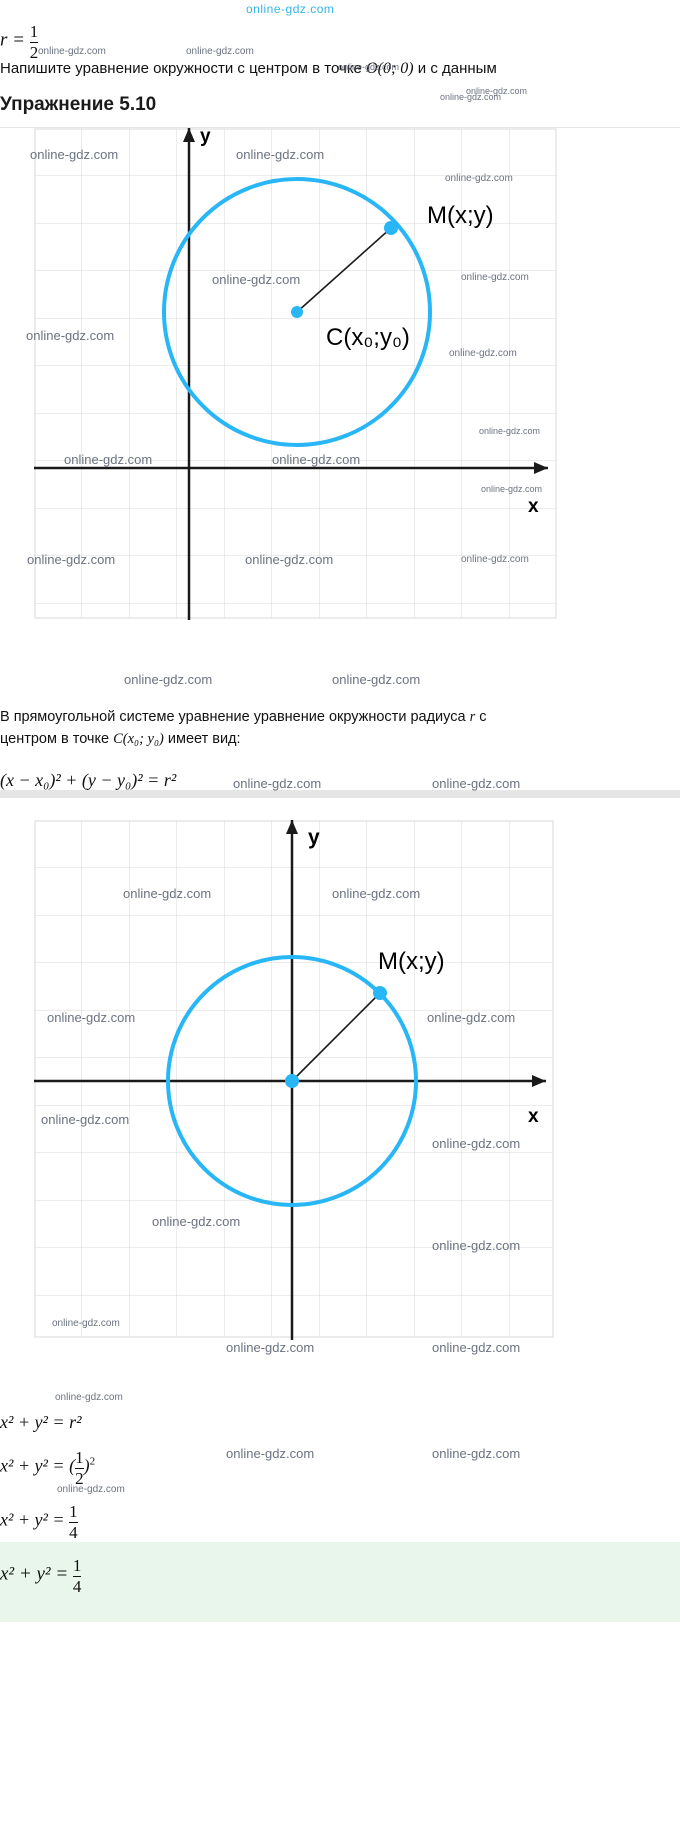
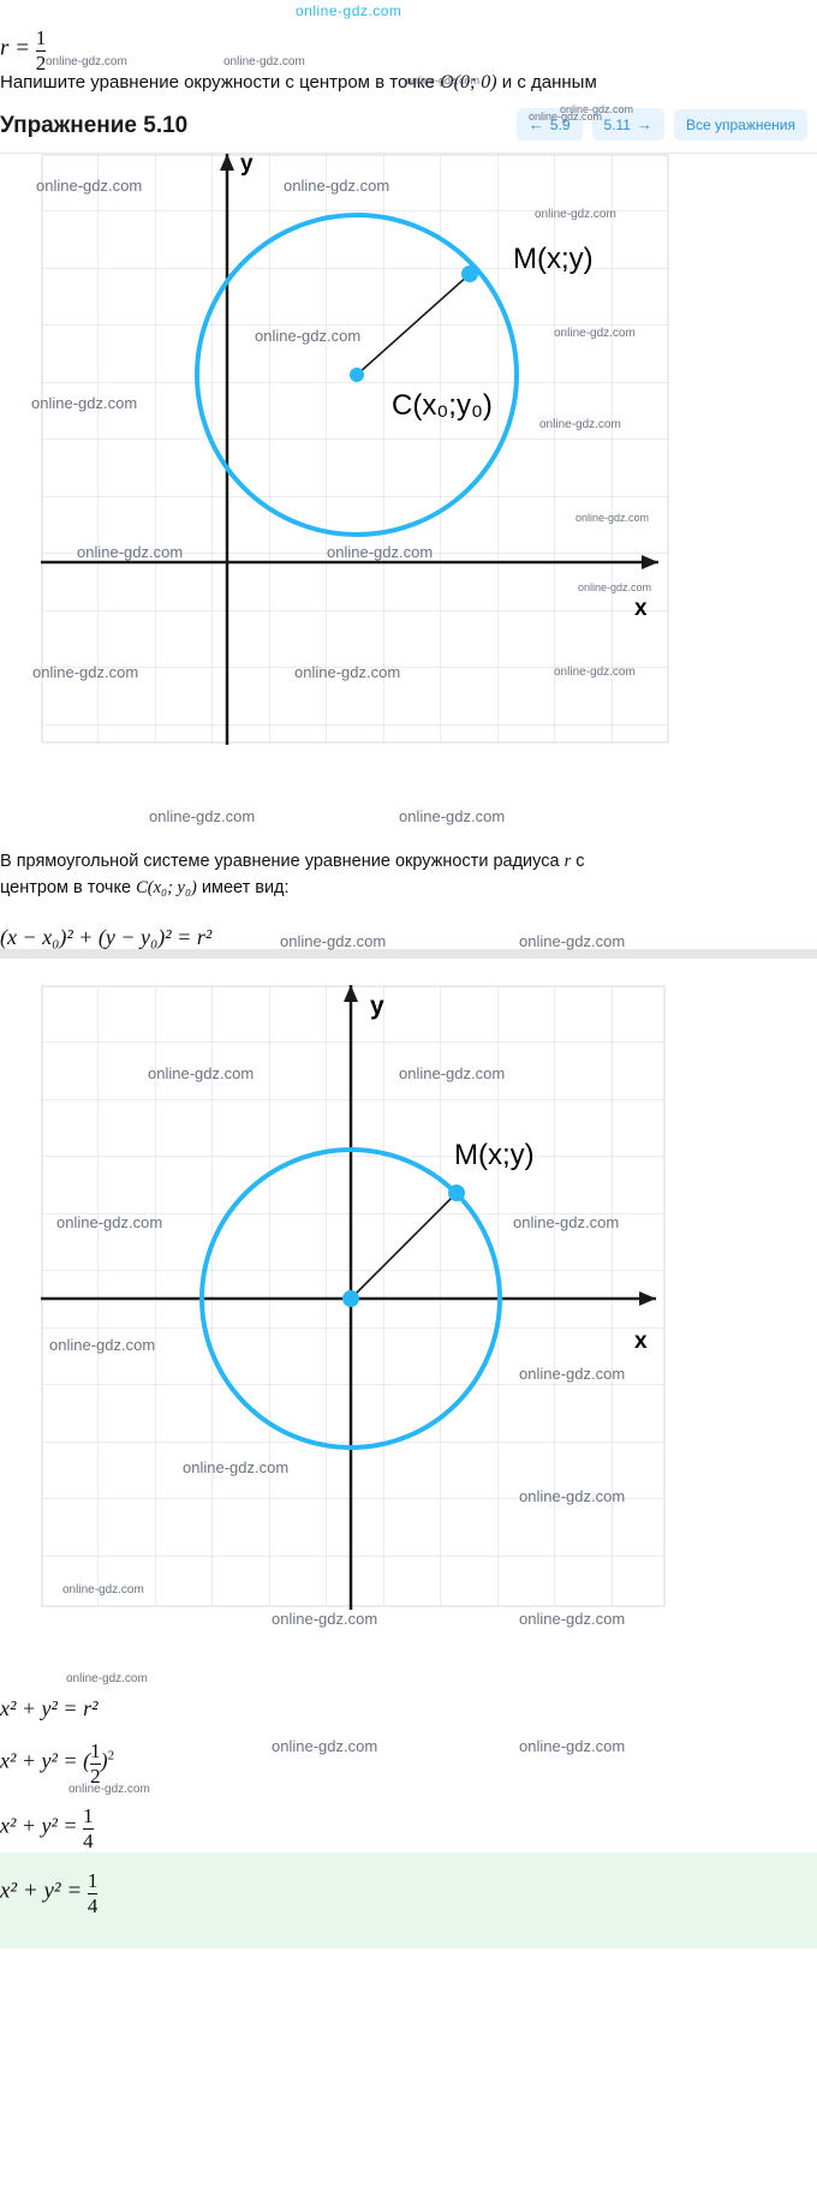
  r =
  1
  2
  Напишите уравнение окружности с центром в точке O(0; 0) и с данным
  Упражнение 5.10
+ ←
+ 5.9
+ 5.11
+ →
+ Все упражнения
  x
  y
  M(x;y)
  C(x₀;y₀)
  В прямоугольной системе уравнение уравнение окружности радиуса r с
  центром в точке C(x₀; y₀) имеет вид:
  (x − x₀)² + (y − y₀)² = r²
  x
  y
  M(x;y)
  x² + y² = r²
  x² + y² = (
  1
  2
  )2
  x² + y² =
  1
  4
  x² + y² =
  1
  4
  online-gdz.com
  online-gdz.com
  online-gdz.com
  online-gdz.com
  online-gdz.com
  online-gdz.com
  online-gdz.com
  online-gdz.com
  online-gdz.com
  online-gdz.com
  online-gdz.com
  online-gdz.com
  online-gdz.com
  online-gdz.com
  online-gdz.com
  online-gdz.com
  online-gdz.com
  online-gdz.com
  online-gdz.com
  online-gdz.com
  online-gdz.com
  online-gdz.com
  online-gdz.com
  online-gdz.com
  online-gdz.com
  online-gdz.com
  online-gdz.com
  online-gdz.com
  online-gdz.com
  online-gdz.com
  online-gdz.com
  online-gdz.com
  online-gdz.com
  online-gdz.com
  online-gdz.com
  online-gdz.com
  online-gdz.com
  online-gdz.com
  online-gdz.com
